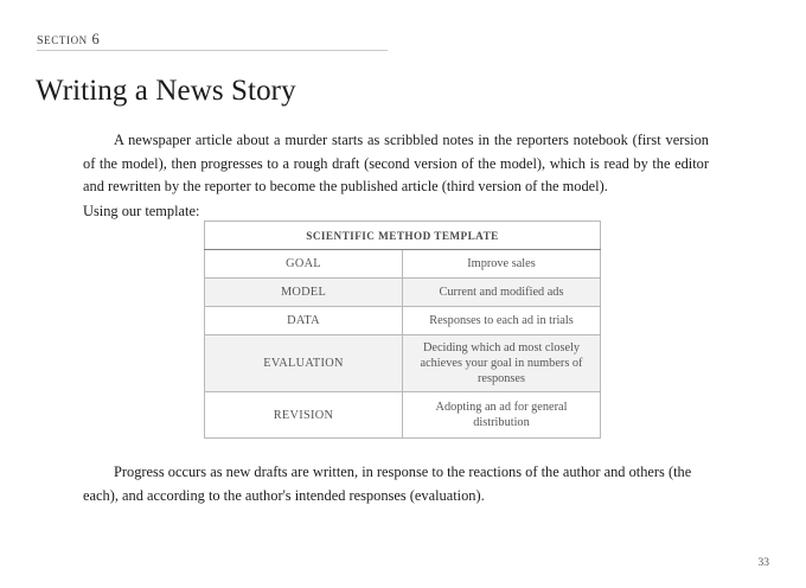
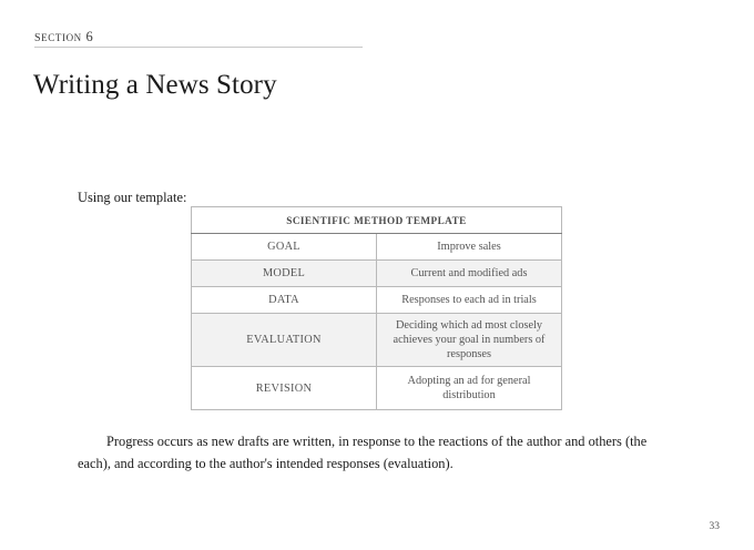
  section 6
  Writing a News Story
- A newspaper article about a murder starts as scribbled notes in the reporters notebook (first version of the model), then progresses to a rough draft (second version of the model), which is read by the editor and rewritten by the reporter to become the published article (third version of the model).
  Using our template:
  SCIENTIFIC METHOD TEMPLATE
  GOAL	Improve sales
  MODEL	Current and modified ads
  DATA	Responses to each ad in trials
  EVALUATION	Deciding which ad most closely achieves your goal in numbers of responses
  REVISION	Adopting an ad for general distribution
  Progress occurs as new drafts are written, in response to the reactions of the author and others (the each), and according to the author's intended responses (evaluation).
  33
